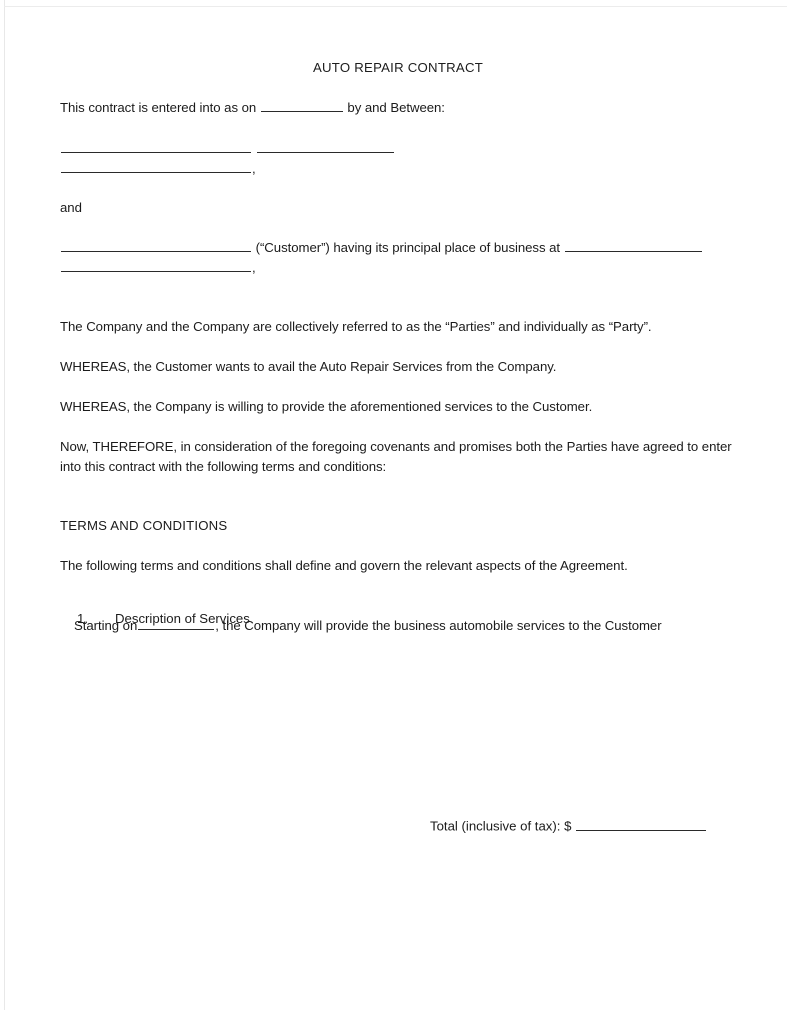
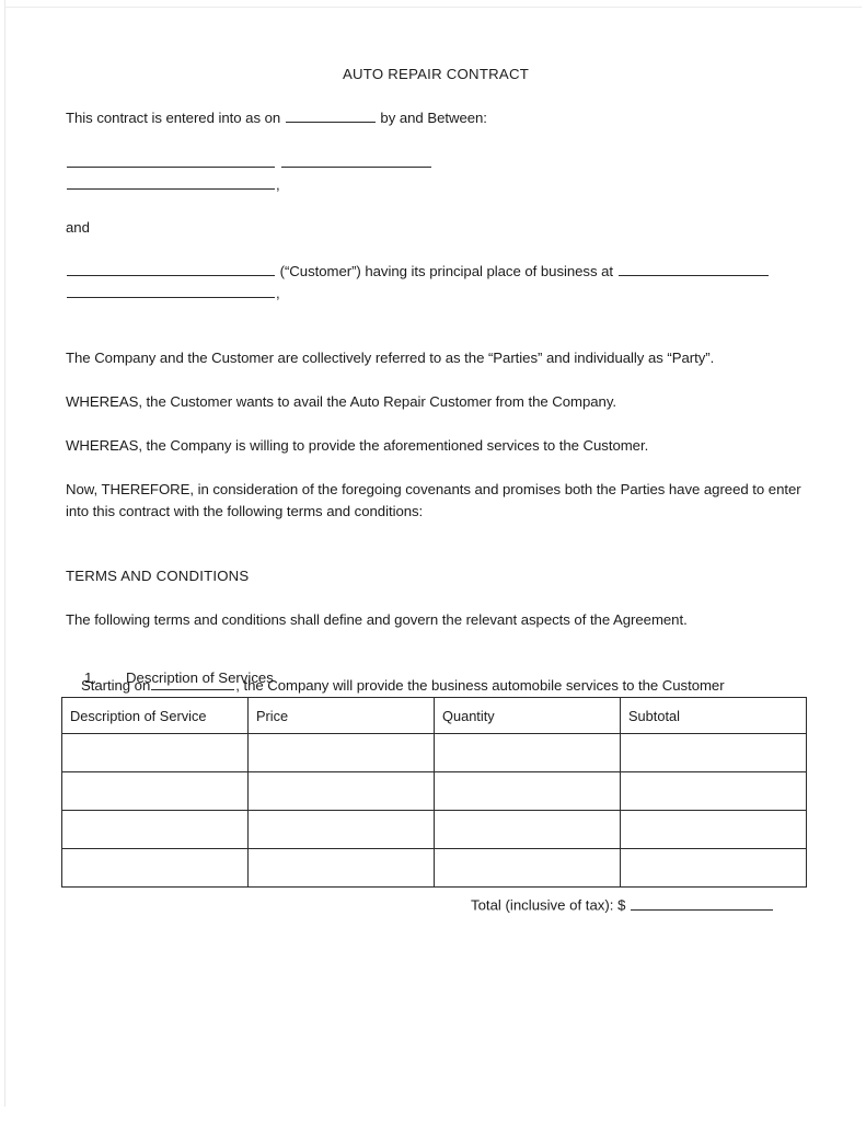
  AUTO REPAIR CONTRACT
  This contract is entered into as on by and Between:
  ,
  and
  (“Customer”) having its principal place of business at
  ,
- The Company and the Company are collectively referred to as the “Parties” and individually as “Party”.
+ The Company and the Customer are collectively referred to as the “Parties” and individually as “Party”.
- WHEREAS, the Customer wants to avail the Auto Repair Services from the Company.
+ WHEREAS, the Customer wants to avail the Auto Repair Customer from the Company.
  WHEREAS, the Company is willing to provide the aforementioned services to the Customer.
  Now, THEREFORE, in consideration of the foregoing covenants and promises both the Parties have agreed to enter into this contract with the following terms and conditions:
  TERMS AND CONDITIONS
  The following terms and conditions shall define and govern the relevant aspects of the Agreement.
  1. Description of Services
  Starting on , the Company will provide the business automobile services to the Customer
+ Description of Service	Price	Quantity	Subtotal
  Total (inclusive of tax): $
